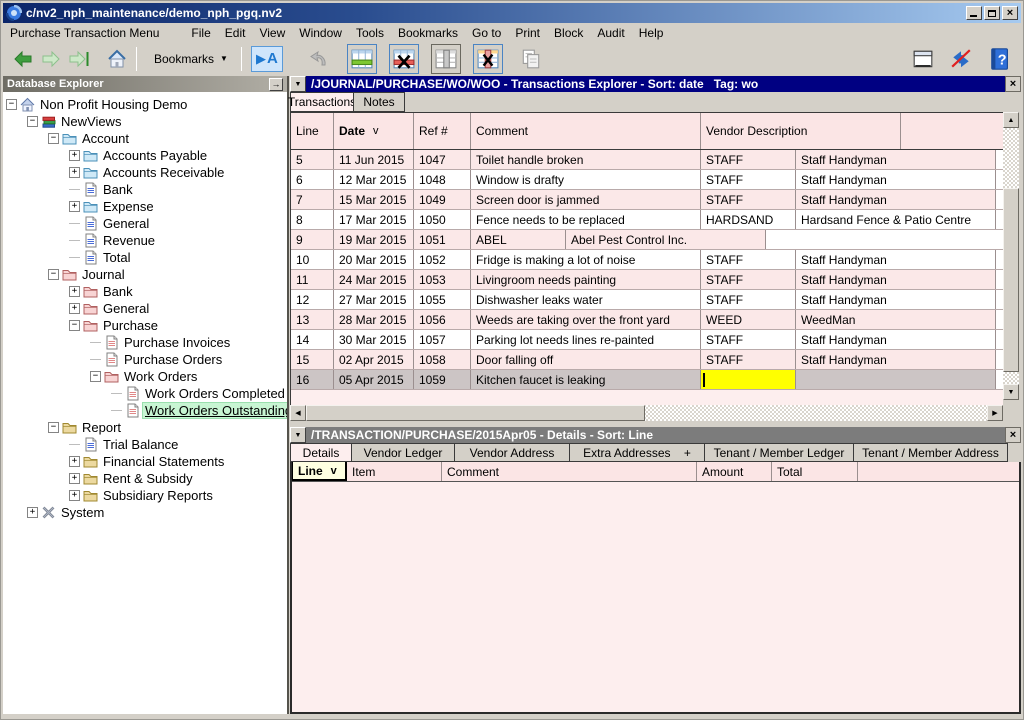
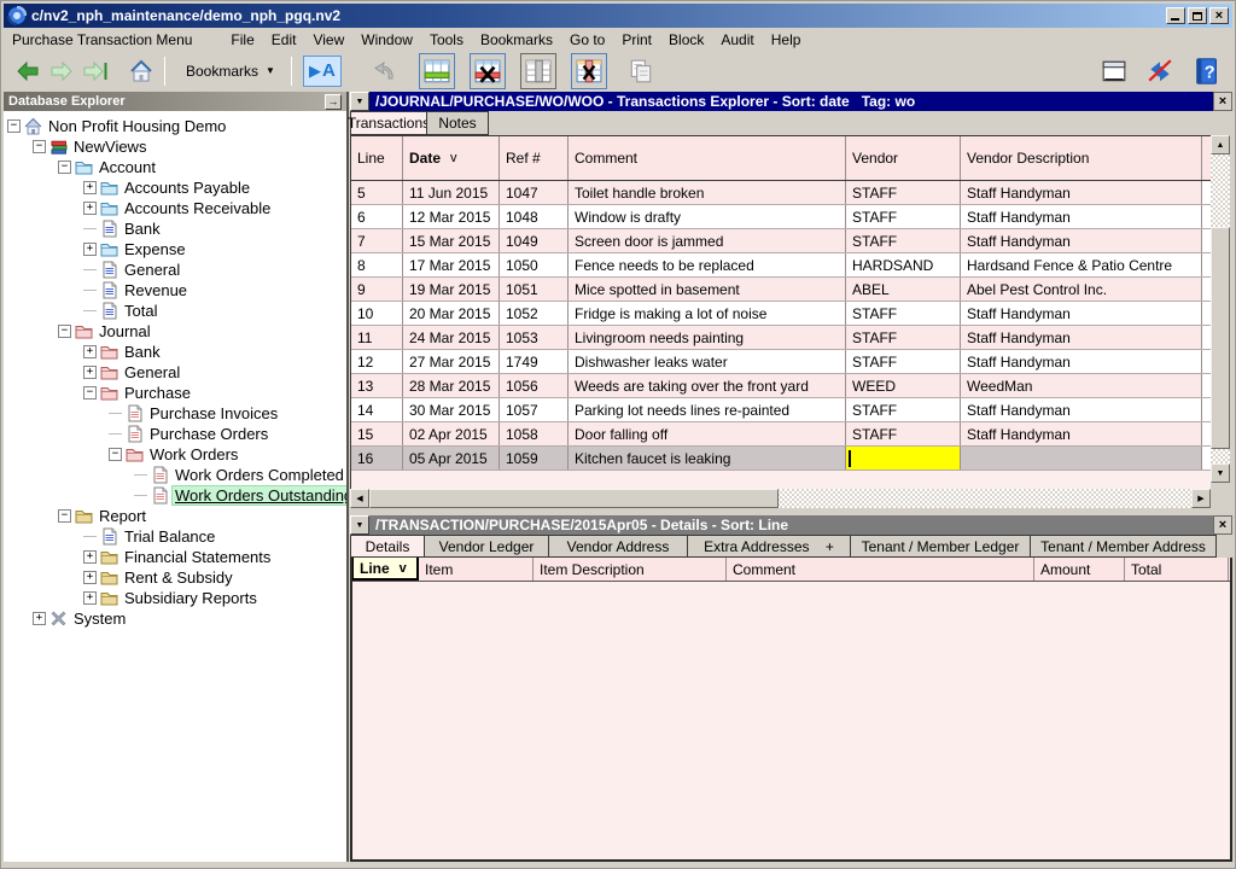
  c/nv2_nph_maintenance/demo_nph_pgq.nv2
  ×
  Purchase Transaction Menu
  File
  Edit
  View
  Window
  Tools
  Bookmarks
  Go to
  Print
  Block
  Audit
  Help
  Bookmarks
  ▼
  ▶
  A
  ?
  Database Explorer
  →
  −
  Non Profit Housing Demo
  −
  NewViews
  −
  Account
  +
  Accounts Payable
  +
  Accounts Receivable
  Bank
  +
  Expense
  General
  Revenue
  Total
  −
  Journal
  +
  Bank
  +
  General
  −
  Purchase
  Purchase Invoices
  Purchase Orders
  −
  Work Orders
  Work Orders Completed
  Work Orders Outstandin
  −
  Report
  Trial Balance
  +
  Financial Statements
  +
  Rent & Subsidy
  +
  Subsidiary Reports
  +
  System
  /JOURNAL/PURCHASE/WO/WOO - Transactions Explorer - Sort: date Tag: wo
  ×
  Transaction
  Notes
  Line
  Date
  v
  Ref #
  Comment
+ Vendor
  Vendor Description
  5
  11 Jun 2015
  1047
  Toilet handle broken
  STAFF
  Staff Handyman
  6
  12 Mar 2015
  1048
  Window is drafty
  STAFF
  Staff Handyman
  7
  15 Mar 2015
  1049
  Screen door is jammed
  STAFF
  Staff Handyman
  8
  17 Mar 2015
  1050
  Fence needs to be replaced
  HARDSAND
  Hardsand Fence & Patio Centre
  9
  19 Mar 2015
  1051
+ Mice spotted in basement
  ABEL
  Abel Pest Control Inc.
  10
  20 Mar 2015
  1052
  Fridge is making a lot of noise
  STAFF
  Staff Handyman
  11
  24 Mar 2015
  1053
  Livingroom needs painting
  STAFF
  Staff Handyman
  12
  27 Mar 2015
- 1055
+ 1749
  Dishwasher leaks water
  STAFF
  Staff Handyman
  13
  28 Mar 2015
  1056
  Weeds are taking over the front yard
  WEED
  WeedMan
  14
  30 Mar 2015
  1057
  Parking lot needs lines re-painted
  STAFF
  Staff Handyman
  15
  02 Apr 2015
  1058
  Door falling off
  STAFF
  Staff Handyman
  16
  05 Apr 2015
  1059
  Kitchen faucet is leaking
  /TRANSACTION/PURCHASE/2015Apr05 - Details - Sort: Line
  ×
  Details
  Vendor Ledger
  Vendor Address
  Extra Addresses +
  Tenant / Member Ledger
  Tenant / Member Address
  Line
  v
  Item
+ Item Description
  Comment
  Amount
  Total
